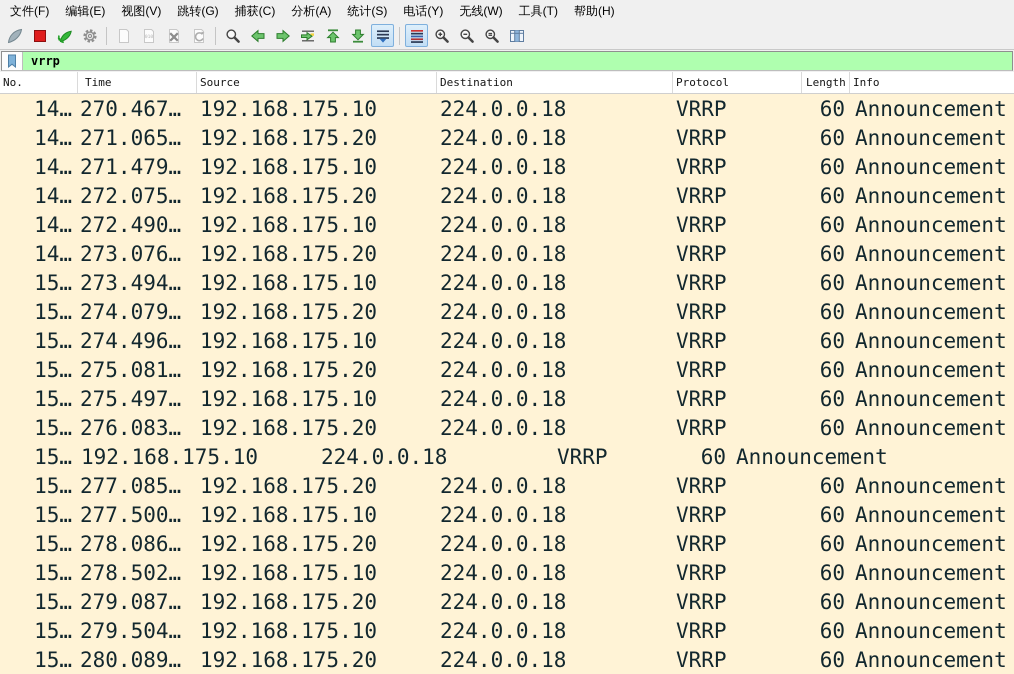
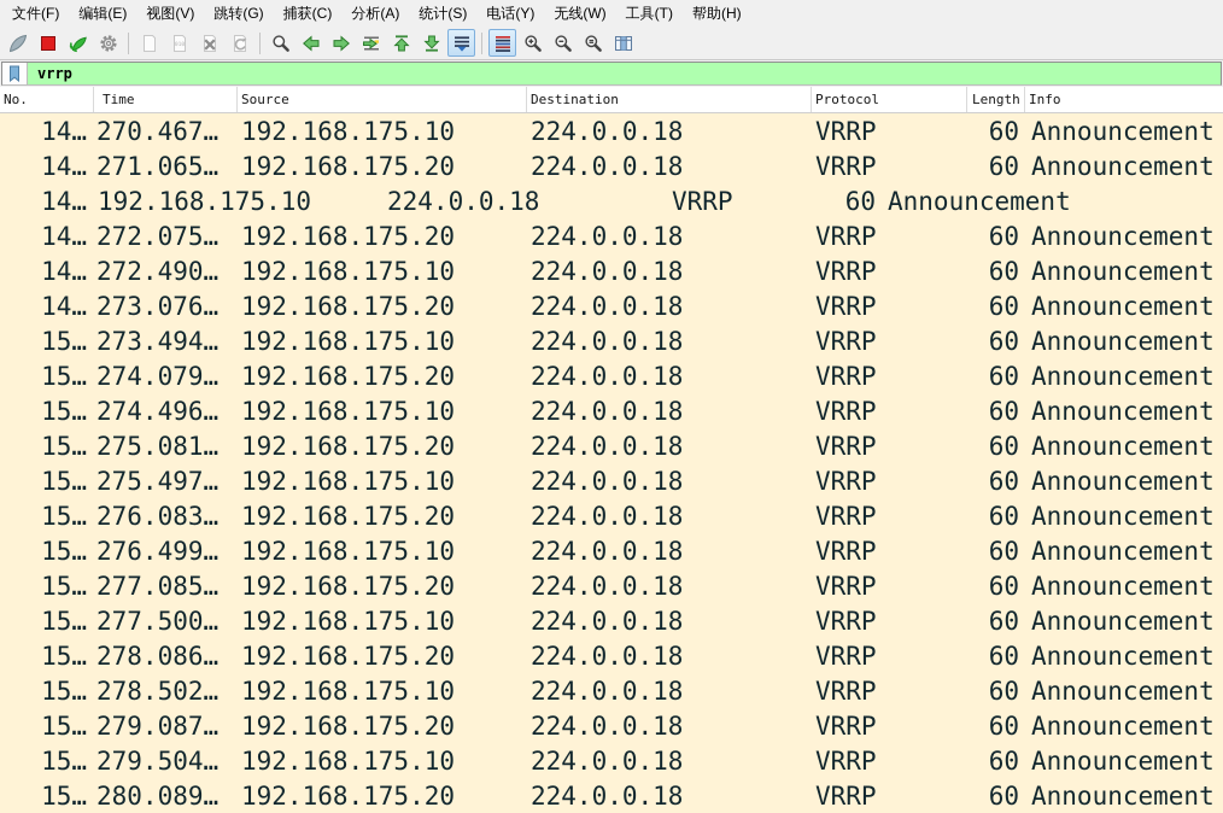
  文件(F)
  编辑(E)
  视图(V)
  跳转(G)
  捕获(C)
  分析(A)
  统计(S)
  电话(Y)
  无线(W)
  工具(T)
  帮助(H)
  vrrp
  No.
  Time
  Source
  Destination
  Protocol
  Length
  Info
  14…
  270.467…
  192.168.175.10
  224.0.0.18
  VRRP
  60
  Announcement
  14…
  271.065…
  192.168.175.20
  224.0.0.18
  VRRP
  60
  Announcement
  14…
- 271.479…
  192.168.175.10
  224.0.0.18
  VRRP
  60
  Announcement
  14…
  272.075…
  192.168.175.20
  224.0.0.18
  VRRP
  60
  Announcement
  14…
  272.490…
  192.168.175.10
  224.0.0.18
  VRRP
  60
  Announcement
  14…
  273.076…
  192.168.175.20
  224.0.0.18
  VRRP
  60
  Announcement
  15…
  273.494…
  192.168.175.10
  224.0.0.18
  VRRP
  60
  Announcement
  15…
  274.079…
  192.168.175.20
  224.0.0.18
  VRRP
  60
  Announcement
  15…
  274.496…
  192.168.175.10
  224.0.0.18
  VRRP
  60
  Announcement
  15…
  275.081…
  192.168.175.20
  224.0.0.18
  VRRP
  60
  Announcement
  15…
  275.497…
  192.168.175.10
  224.0.0.18
  VRRP
  60
  Announcement
  15…
  276.083…
  192.168.175.20
  224.0.0.18
  VRRP
  60
  Announcement
  15…
+ 276.499…
  192.168.175.10
  224.0.0.18
  VRRP
  60
  Announcement
  15…
  277.085…
  192.168.175.20
  224.0.0.18
  VRRP
  60
  Announcement
  15…
  277.500…
  192.168.175.10
  224.0.0.18
  VRRP
  60
  Announcement
  15…
  278.086…
  192.168.175.20
  224.0.0.18
  VRRP
  60
  Announcement
  15…
  278.502…
  192.168.175.10
  224.0.0.18
  VRRP
  60
  Announcement
  15…
  279.087…
  192.168.175.20
  224.0.0.18
  VRRP
  60
  Announcement
  15…
  279.504…
  192.168.175.10
  224.0.0.18
  VRRP
  60
  Announcement
  15…
  280.089…
  192.168.175.20
  224.0.0.18
  VRRP
  60
  Announcement
